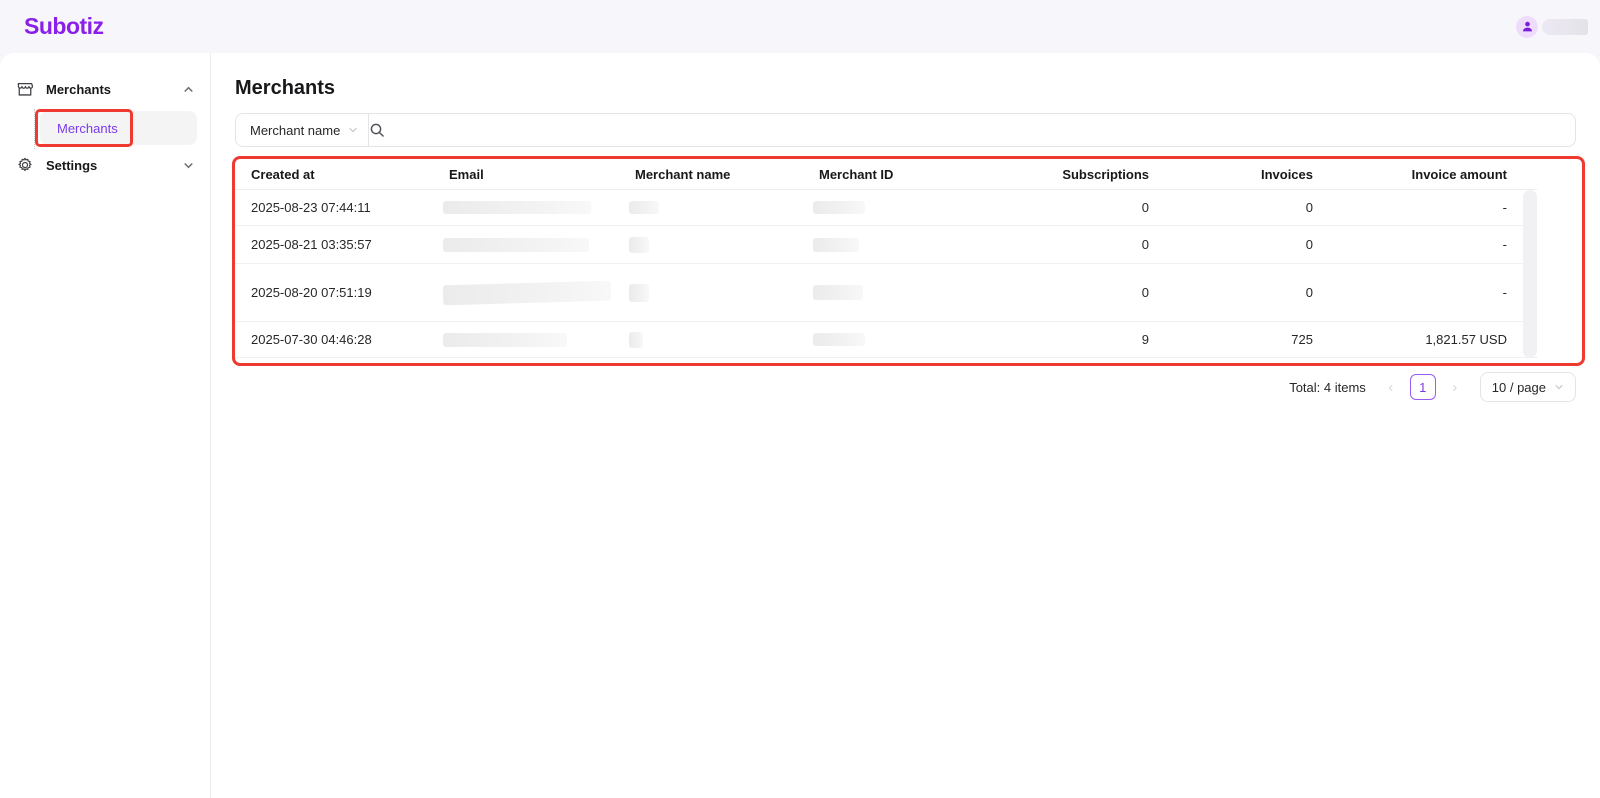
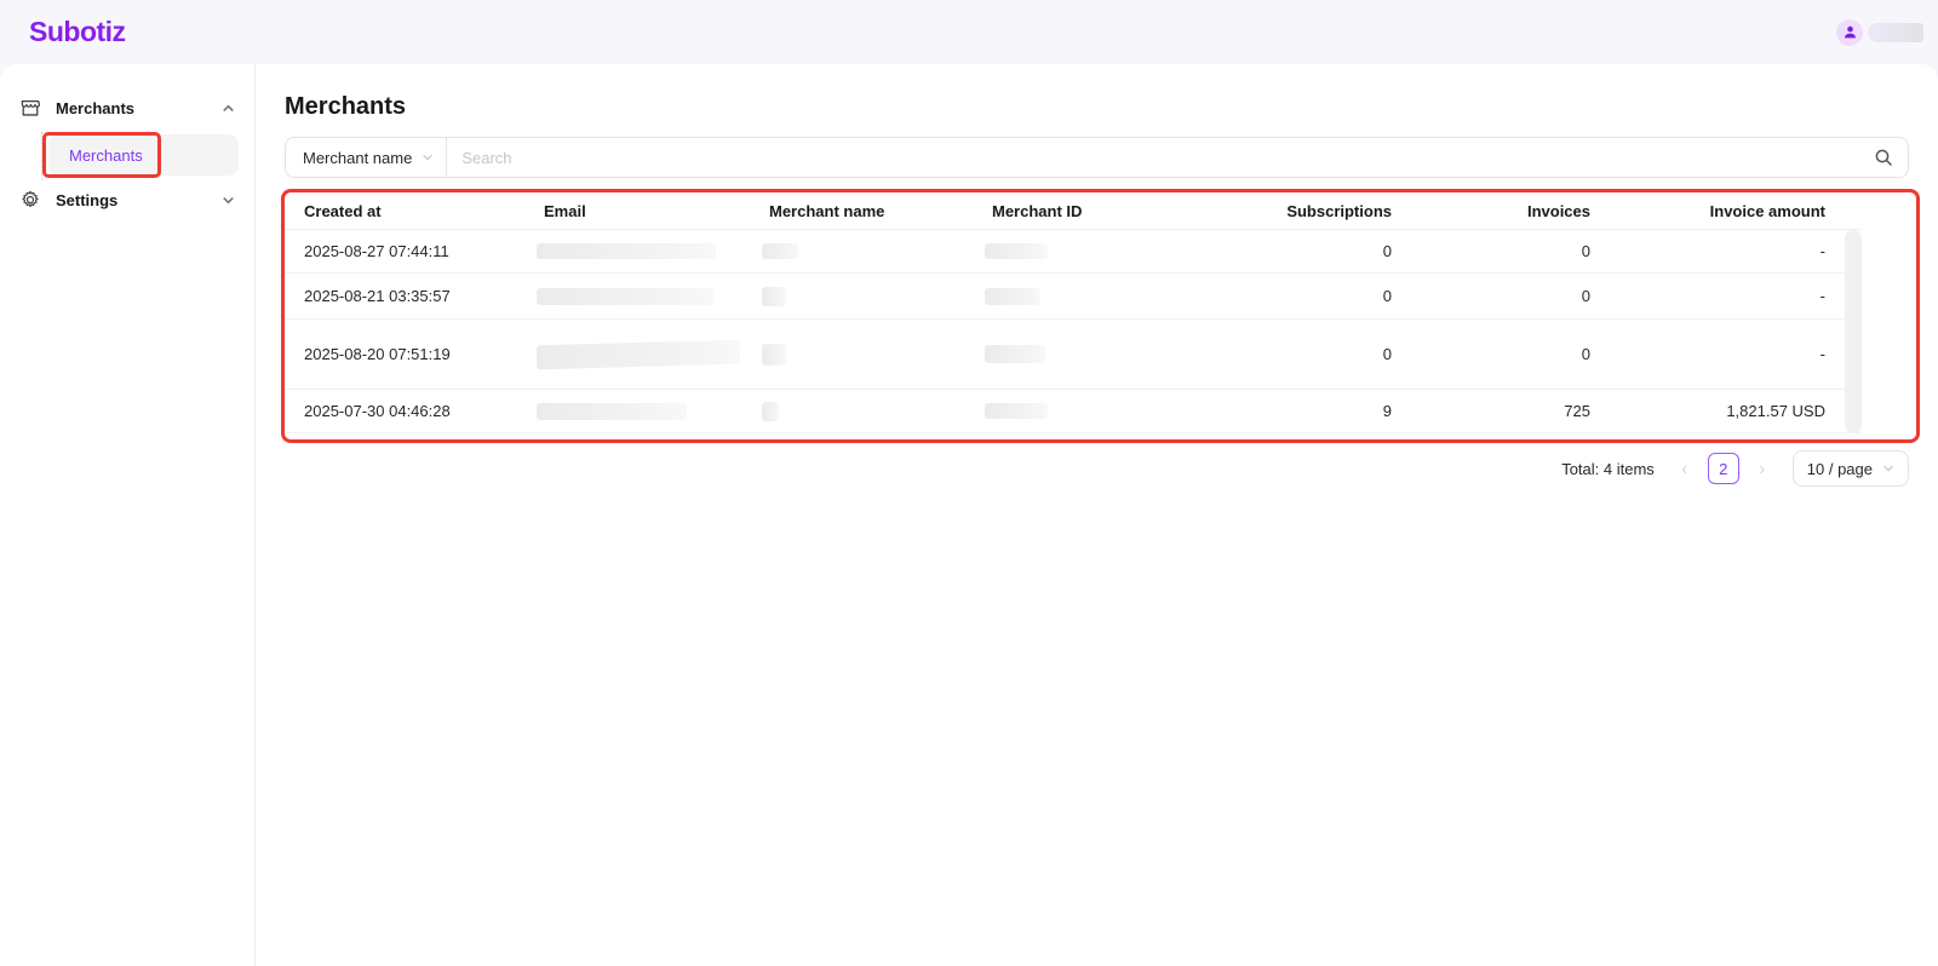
  Subotiz
  Merchants
  Merchants
  Settings
  Merchants
  Merchant name
+ Search
  Created at
  Email
  Merchant name
  Merchant ID
  Subscriptions
  Invoices
  Invoice amount
- 2025-08-23 07:44:11
+ 2025-08-27 07:44:11
  0
  0
  -
  2025-08-21 03:35:57
  0
  0
  -
  2025-08-20 07:51:19
  0
  0
  -
  2025-07-30 04:46:28
  9
  725
  1,821.57 USD
  Total: 4 items
  ‹
- 1
+ 2
  ›
  10 / page
